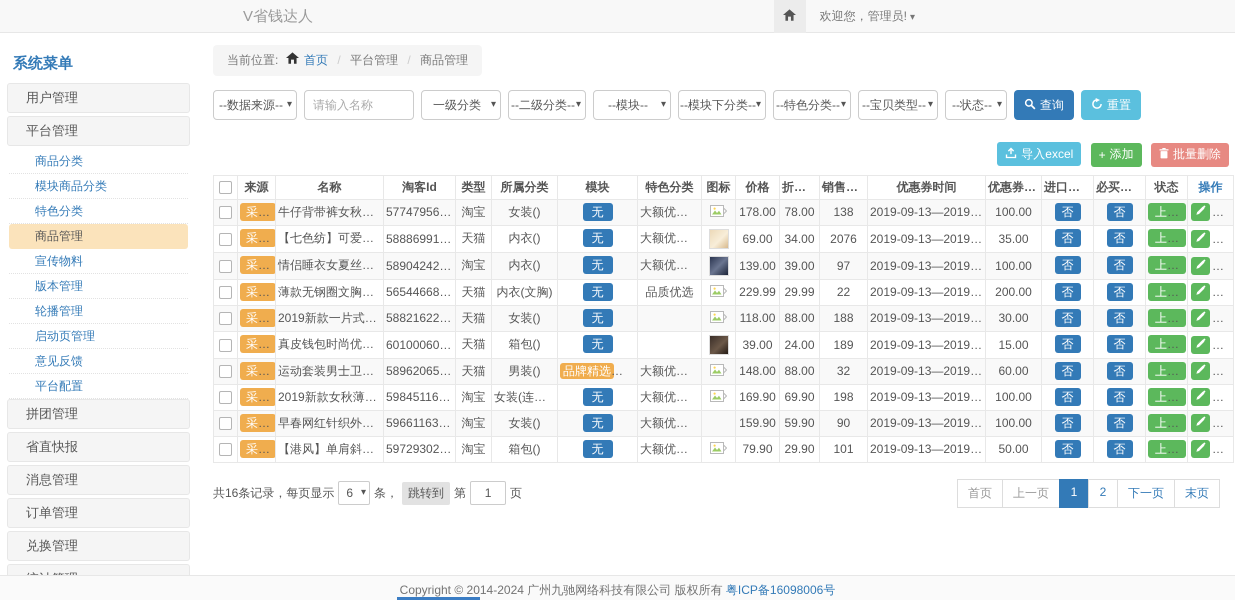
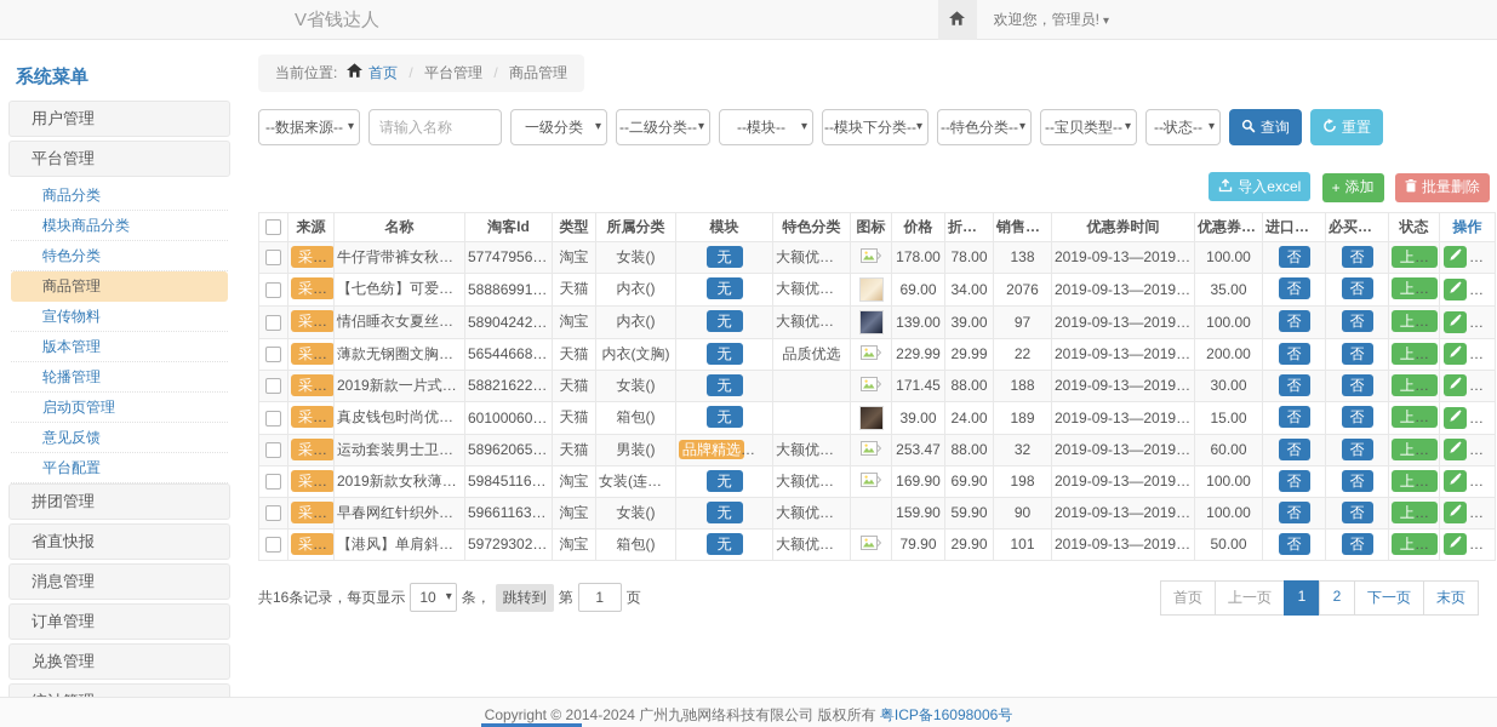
  V省钱达人
  欢迎您，管理员! ▾
  系统菜单
  用户管理
  平台管理
  商品分类
  模块商品分类
  特色分类
  商品管理
  宣传物料
  版本管理
  轮播管理
  启动页管理
  意见反馈
  平台配置
  拼团管理
  省直快报
  消息管理
  订单管理
  兑换管理
  当前位置: 首页 / 平台管理 / 商品管理
  --数据来源--
  ▾
  请输入名称
  一级分类
  ▾
  --二级分类--
  ▾
  --模块--
  ▾
  --模块下分类--
  ▾
  --特色分类--
  ▾
  --宝贝类型--
  ▾
  --状态--
  ▾
  查询
  重置
  导入excel
  +
  添加
  批量删除
  	来源	名称	淘客Id	类型	所属分类	模块	特色分类	图标	价格	折后价	销售数量	优惠券时间	优惠券金	进口优选	必买清单	状态	操作
  	采集	牛仔背带裤女秋装减	5774795609	淘宝	女装()	无	大额优惠券		178.00	78.00	138	2019-09-13—2019-09	100.00	否	否	上架
  	采集	【七色纺】可爱纯棉	5888699175	天猫	内衣()	无	大额优惠券		69.00	34.00	2076	2019-09-13—2019-09	35.00	否	否	上架
  	采集	情侣睡衣女夏丝绸男	5890424203	淘宝	内衣()	无	大额优惠券		139.00	39.00	97	2019-09-13—2019-09	100.00	否	否	上架
  	采集	薄款无钢圈文胸聚拢	5654466858	天猫	内衣(文胸)	无	品质优选		229.99	29.99	22	2019-09-13—2019-09	200.00	否	否	上架
- 	采集	2019新款一片式系..	5882162288	天猫	女装()	无			118.00	88.00	188	2019-09-13—2019-09	30.00	否	否	上架
+ 	采集	2019新款一片式系..	5882162288	天猫	女装()	无			171.45	88.00	188	2019-09-13—2019-09	30.00	否	否	上架
  	采集	真皮钱包时尚优雅女	6010006013	天猫	箱包()	无			39.00	24.00	189	2019-09-13—2019-09	15.00	否	否	上架
- 	采集	运动套装男士卫衣初	5896206597	天猫	男装()	品牌精选 爱上	大额优惠券		148.00	88.00	32	2019-09-13—2019-09	60.00	否	否	上架
+ 	采集	运动套装男士卫衣初	5896206597	天猫	男装()	品牌精选 爱上	大额优惠券		253.47	88.00	32	2019-09-13—2019-09	60.00	否	否	上架
  	采集	2019新款女秋薄款..	5984511623	淘宝	女装(连衣裙	无	大额优惠券		169.90	69.90	198	2019-09-13—2019-09	100.00	否	否	上架
  	采集	早春网红针织外套女	5966116345	淘宝	女装()	无	大额优惠券		159.90	59.90	90	2019-09-13—2019-09	100.00	否	否	上架
  	采集	【港风】单肩斜跨链	5972930208	淘宝	箱包()	无	大额优惠券		79.90	29.90	101	2019-09-13—2019-09	50.00	否	否	上架
  共16条记录，每页显示
- 6
+ 10
  ▾
  条，
  跳转到
  第
  1
  页
  首页
  上一页
  1
  2
  下一页
  末页
  Copyright © 2014-2024 广州九驰网络科技有限公司 版权所有
  粤ICP备16098006号
